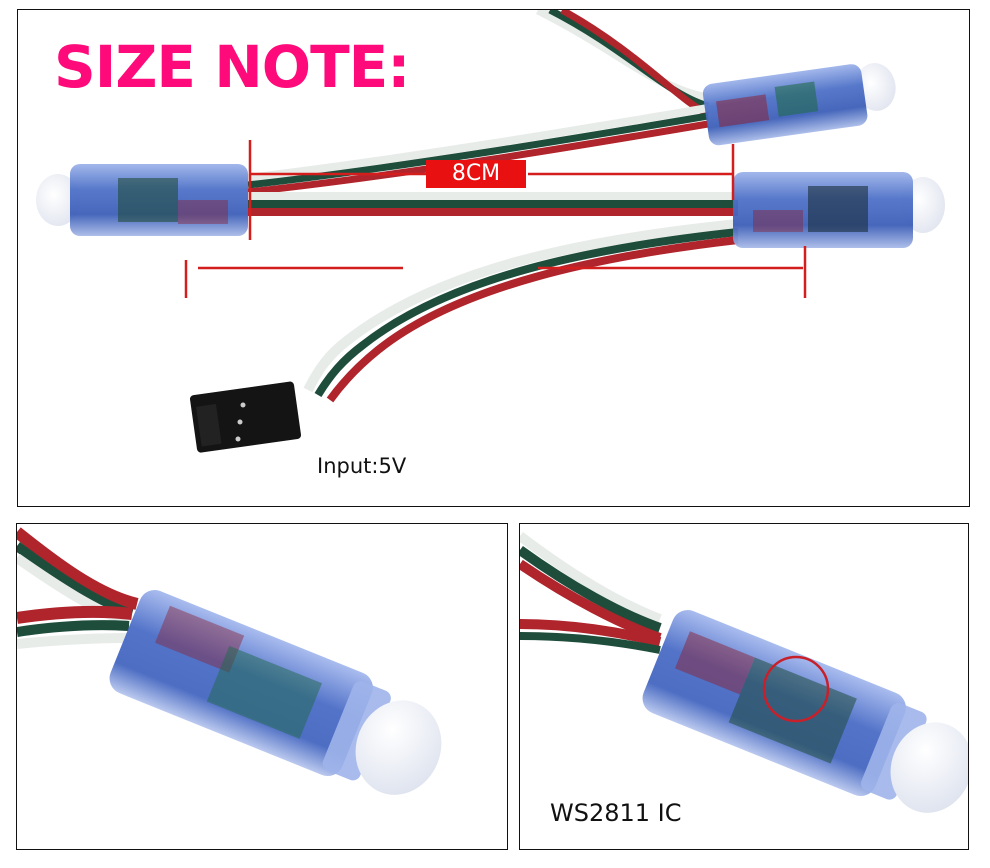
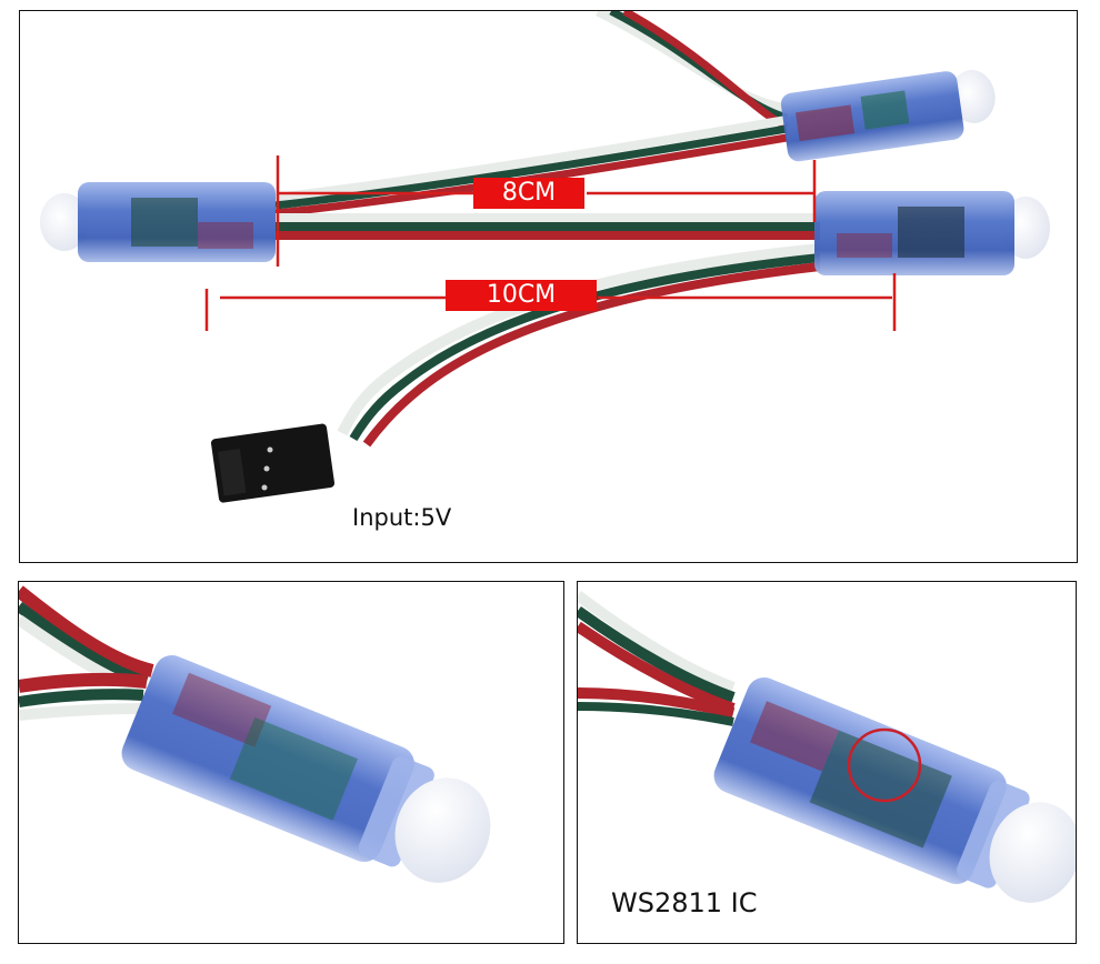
- SIZE NOTE:
  8CM
+ 10CM
  Input:5V
  WS2811 IC
